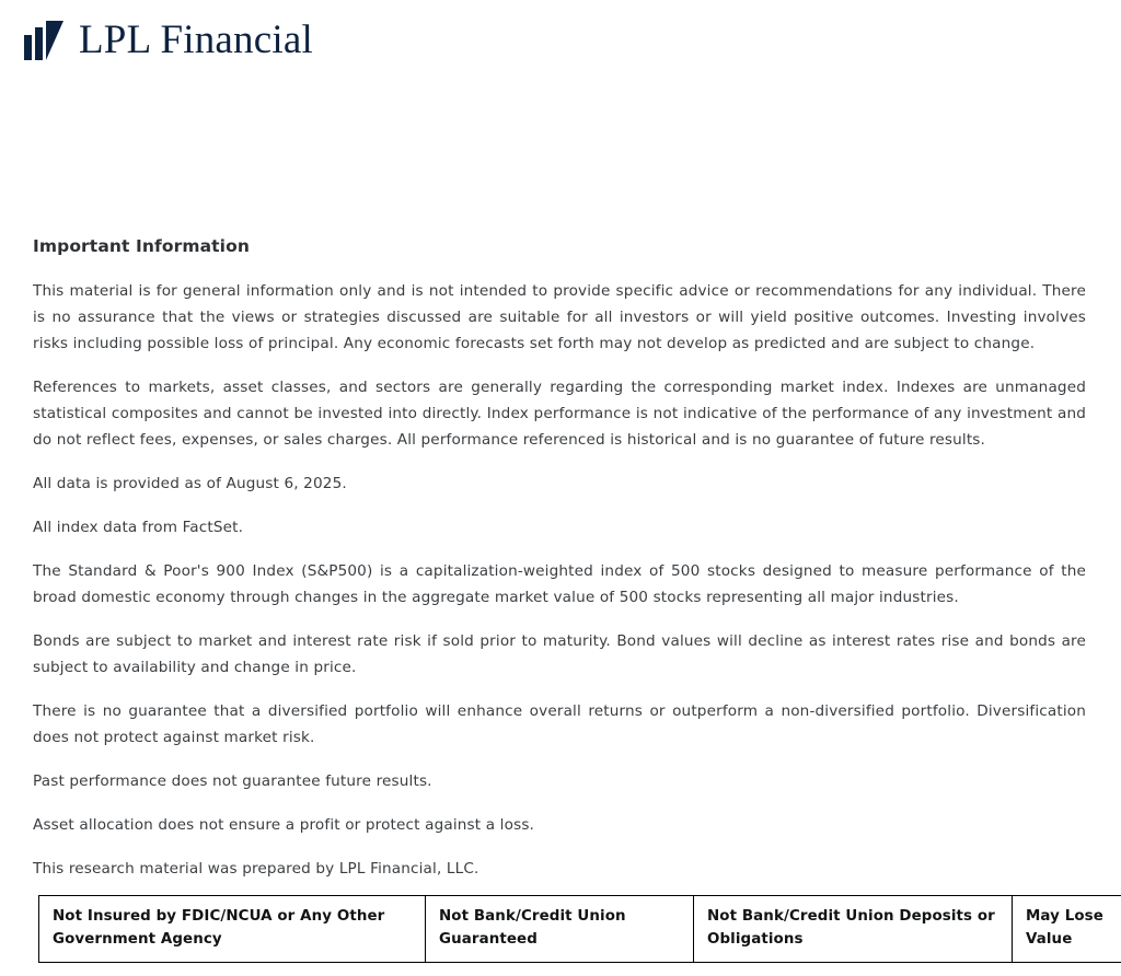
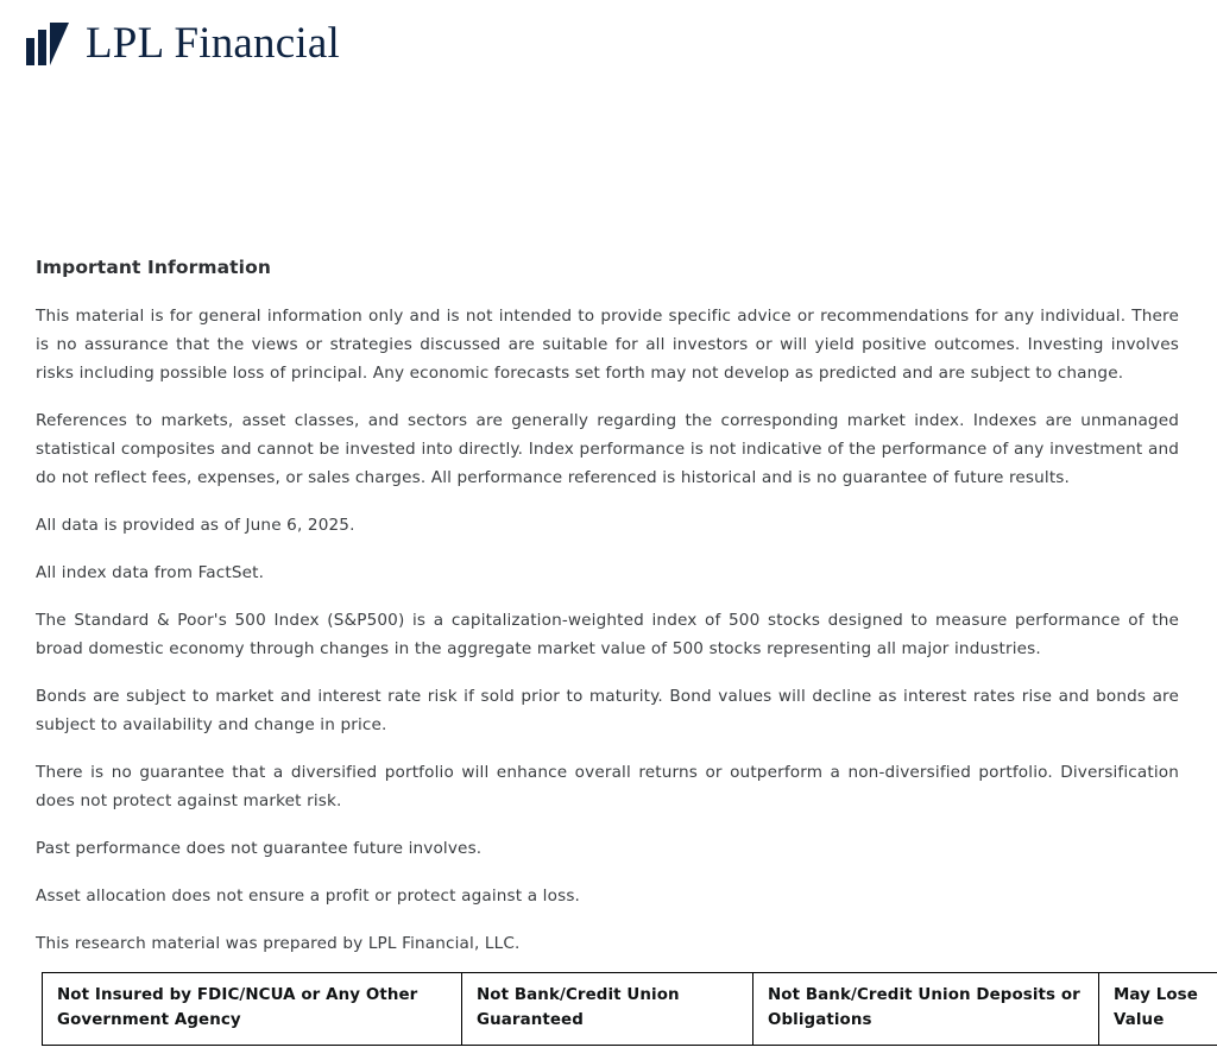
  LPL Financial
  Important Information
  This material is for general information only and is not intended to provide specific advice or recommendations for any individual. There is no assurance that the views or strategies discussed are suitable for all investors or will yield positive outcomes. Investing involves risks including possible loss of principal. Any economic forecasts set forth may not develop as predicted and are subject to change.
  References to markets, asset classes, and sectors are generally regarding the corresponding market index. Indexes are unmanaged statistical composites and cannot be invested into directly. Index performance is not indicative of the performance of any investment and do not reflect fees, expenses, or sales charges. All performance referenced is historical and is no guarantee of future results.
- All data is provided as of August 6, 2025.
+ All data is provided as of June 6, 2025.
  All index data from FactSet.
- The Standard & Poor's 900 Index (S&P500) is a capitalization-weighted index of 500 stocks designed to measure performance of the broad domestic economy through changes in the aggregate market value of 500 stocks representing all major industries.
+ The Standard & Poor's 500 Index (S&P500) is a capitalization-weighted index of 500 stocks designed to measure performance of the broad domestic economy through changes in the aggregate market value of 500 stocks representing all major industries.
  Bonds are subject to market and interest rate risk if sold prior to maturity. Bond values will decline as interest rates rise and bonds are subject to availability and change in price.
  There is no guarantee that a diversified portfolio will enhance overall returns or outperform a non-diversified portfolio. Diversification does not protect against market risk.
- Past performance does not guarantee future results.
+ Past performance does not guarantee future involves.
  Asset allocation does not ensure a profit or protect against a loss.
  This research material was prepared by LPL Financial, LLC.
  Not Insured by FDIC/NCUA or Any Other Government Agency	Not Bank/Credit Union Guaranteed	Not Bank/Credit Union Deposits or Obligations	May Lose Value
